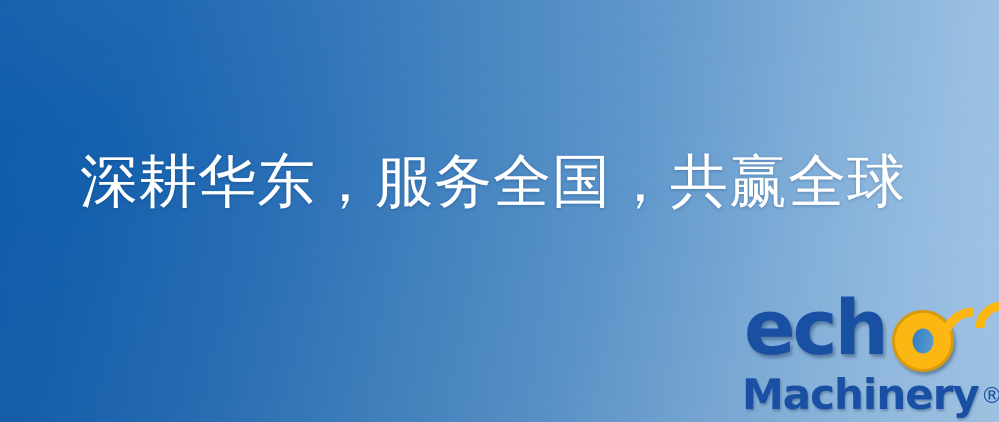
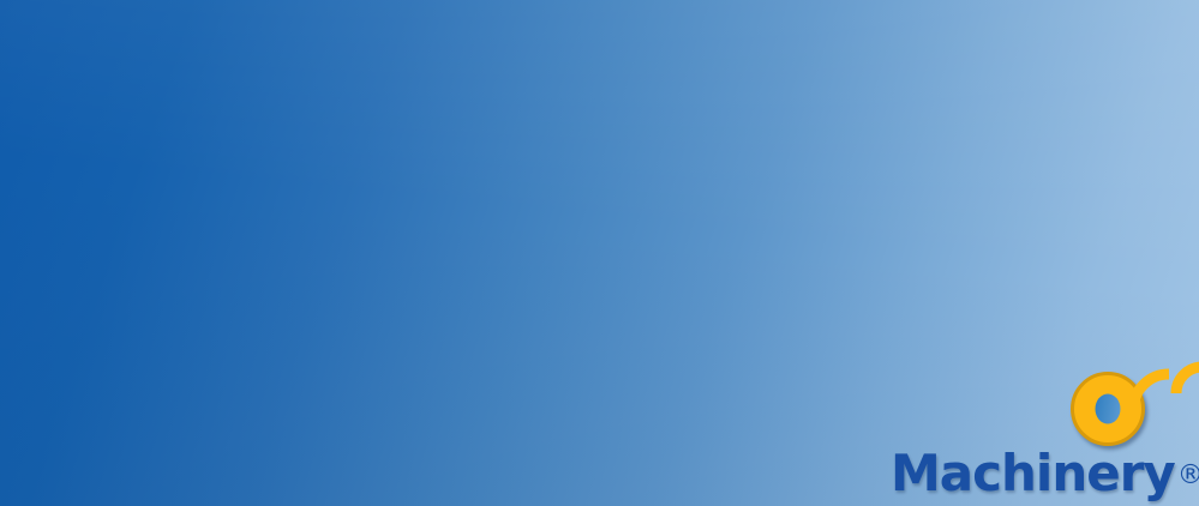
- 深耕华东，服务全国，共赢全球
- ech
  Machinery®
